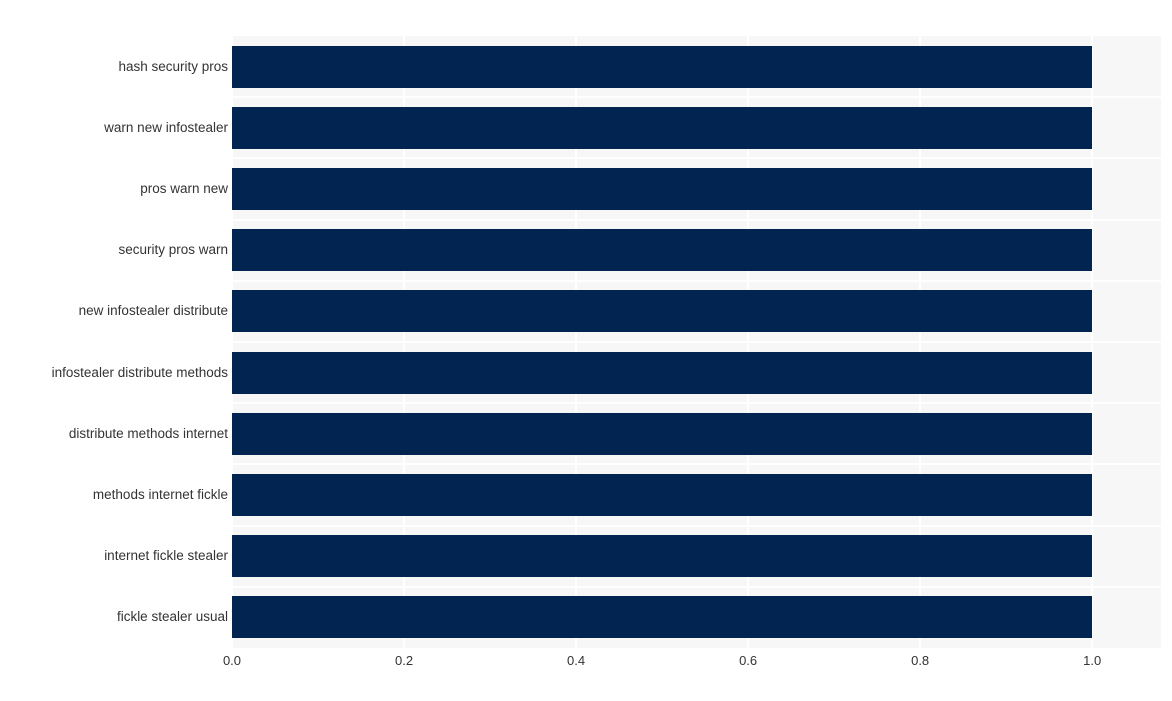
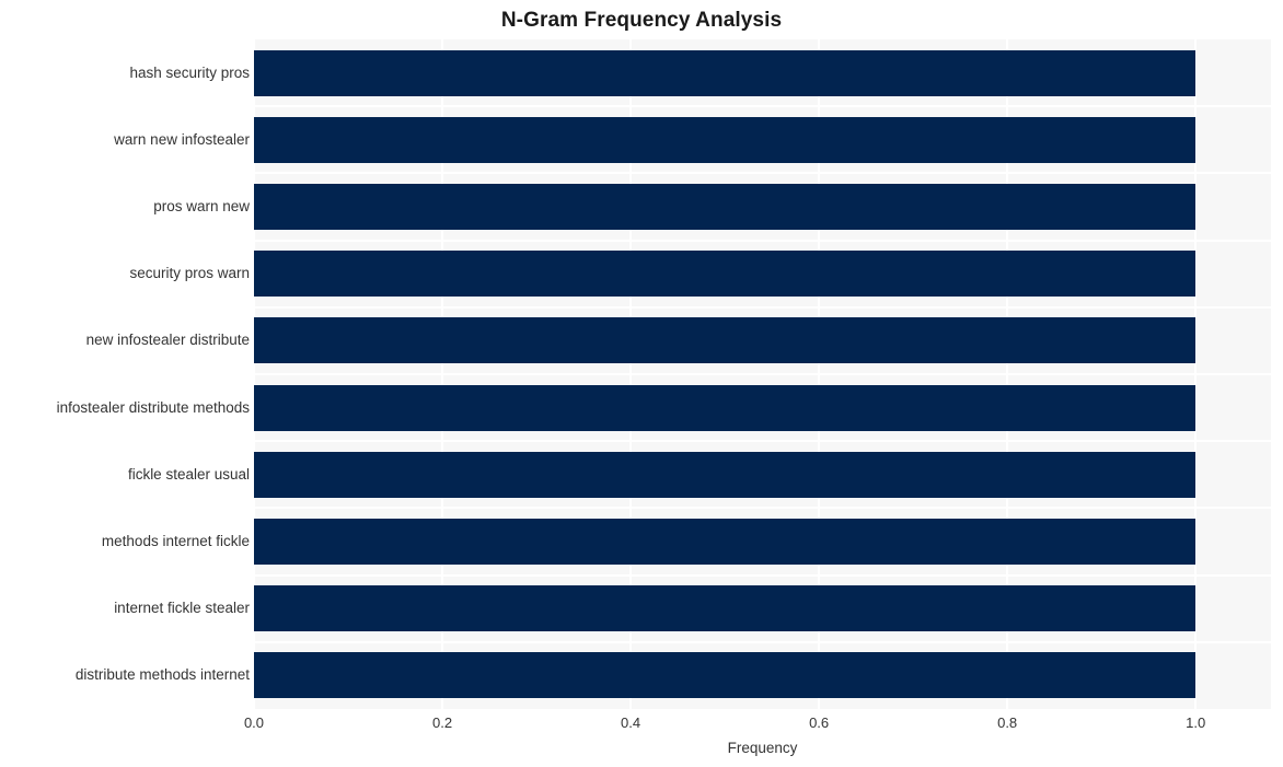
+ N-Gram Frequency Analysis
  hash security pros
  warn new infostealer
  pros warn new
  security pros warn
  new infostealer distribute
  infostealer distribute methods
- distribute methods internet
+ fickle stealer usual
  methods internet fickle
  internet fickle stealer
- fickle stealer usual
+ distribute methods internet
  0.0
  0.2
  0.4
  0.6
  0.8
  1.0
+ Frequency
